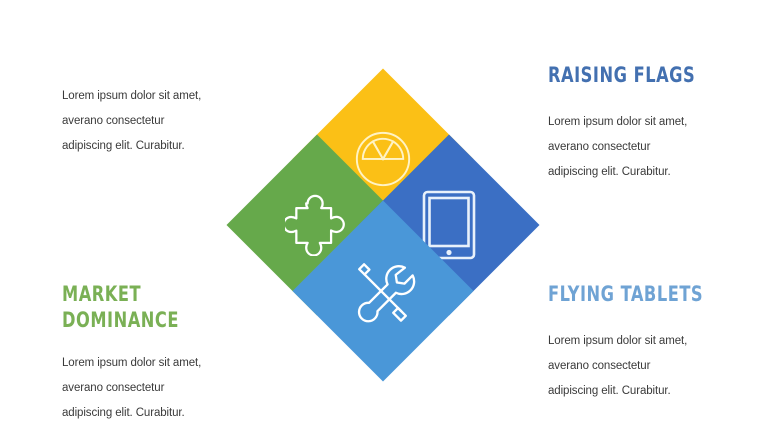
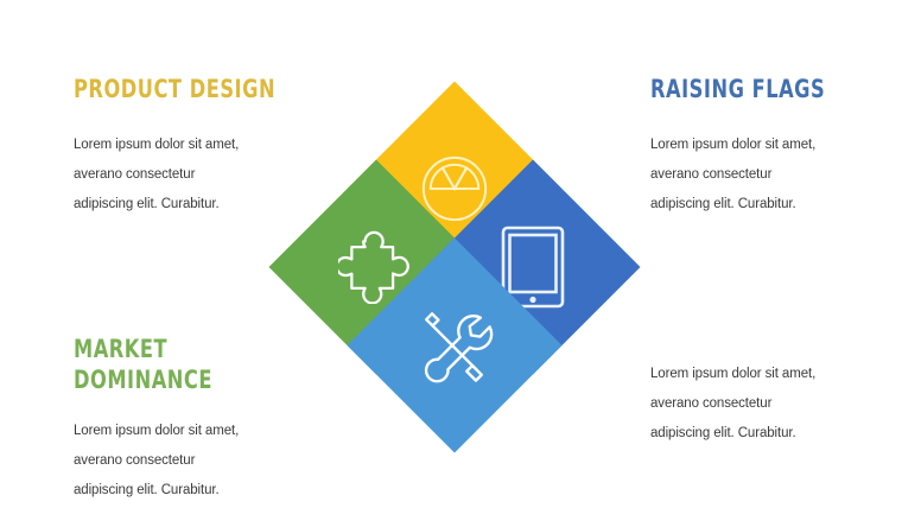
+ PRODUCT DESIGN
  Lorem ipsum dolor sit amet,
  averano consectetur
  adipiscing elit. Curabitur.
  RAISING FLAGS
  Lorem ipsum dolor sit amet,
  averano consectetur
  adipiscing elit. Curabitur.
  MARKET
  DOMINANCE
  Lorem ipsum dolor sit amet,
  averano consectetur
  adipiscing elit. Curabitur.
- FLYING TABLETS
  Lorem ipsum dolor sit amet,
  averano consectetur
  adipiscing elit. Curabitur.
